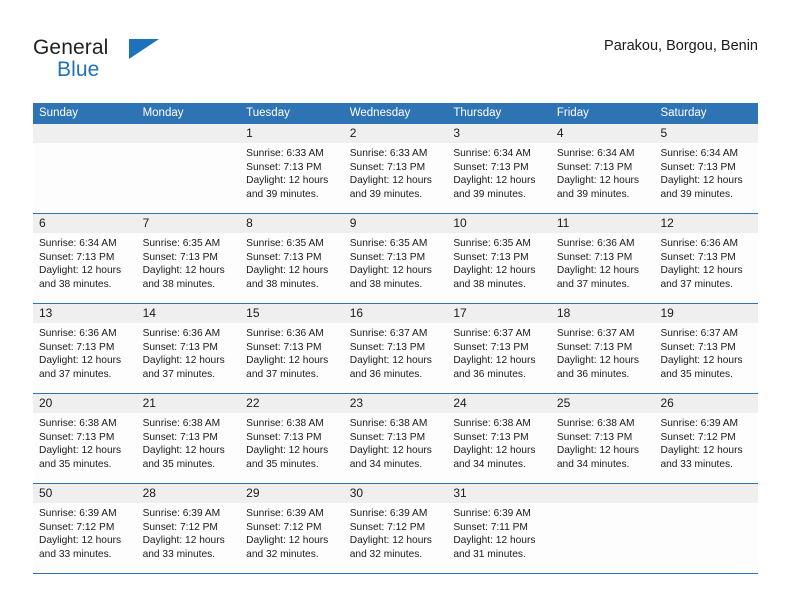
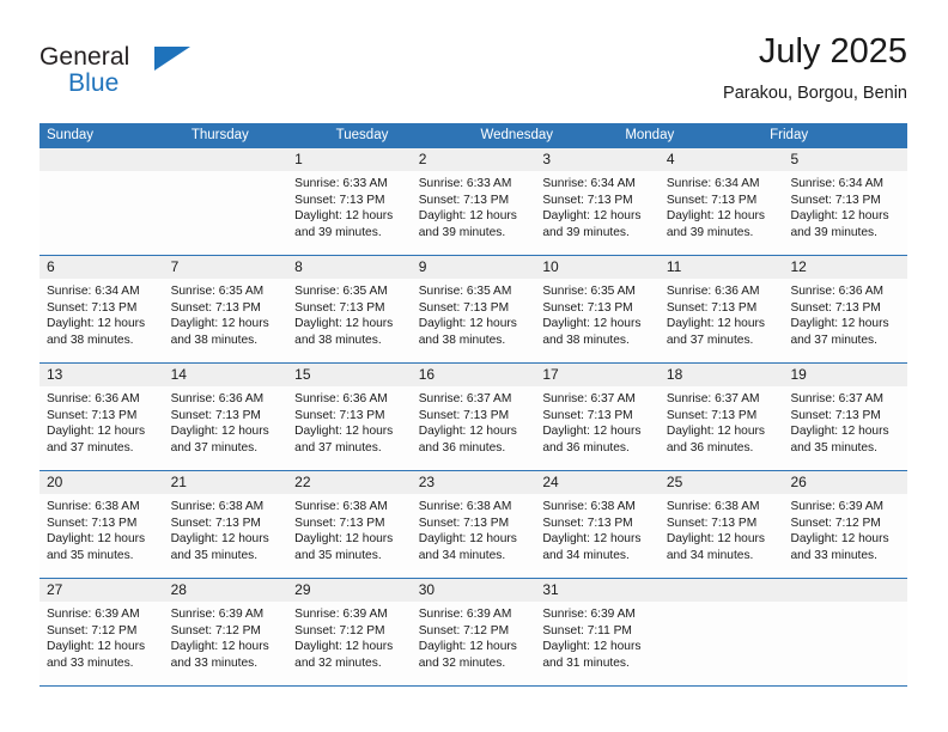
  General
  Blue
+ July 2025
  Parakou, Borgou, Benin
  Sunday
- Monday
+ Thursday
  Tuesday
  Wednesday
- Thursday
+ Monday
  Friday
- Saturday
  1
  Sunrise: 6:33 AM
  Sunset: 7:13 PM
  Daylight: 12 hours and 39 minutes.
  2
  Sunrise: 6:33 AM
  Sunset: 7:13 PM
  Daylight: 12 hours and 39 minutes.
  3
  Sunrise: 6:34 AM
  Sunset: 7:13 PM
  Daylight: 12 hours and 39 minutes.
  4
  Sunrise: 6:34 AM
  Sunset: 7:13 PM
  Daylight: 12 hours and 39 minutes.
  5
  Sunrise: 6:34 AM
  Sunset: 7:13 PM
  Daylight: 12 hours and 39 minutes.
  6
  Sunrise: 6:34 AM
  Sunset: 7:13 PM
  Daylight: 12 hours and 38 minutes.
  7
  Sunrise: 6:35 AM
  Sunset: 7:13 PM
  Daylight: 12 hours and 38 minutes.
  8
  Sunrise: 6:35 AM
  Sunset: 7:13 PM
  Daylight: 12 hours and 38 minutes.
  9
  Sunrise: 6:35 AM
  Sunset: 7:13 PM
  Daylight: 12 hours and 38 minutes.
  10
  Sunrise: 6:35 AM
  Sunset: 7:13 PM
  Daylight: 12 hours and 38 minutes.
  11
  Sunrise: 6:36 AM
  Sunset: 7:13 PM
  Daylight: 12 hours and 37 minutes.
  12
  Sunrise: 6:36 AM
  Sunset: 7:13 PM
  Daylight: 12 hours and 37 minutes.
  13
  Sunrise: 6:36 AM
  Sunset: 7:13 PM
  Daylight: 12 hours and 37 minutes.
  14
  Sunrise: 6:36 AM
  Sunset: 7:13 PM
  Daylight: 12 hours and 37 minutes.
  15
  Sunrise: 6:36 AM
  Sunset: 7:13 PM
  Daylight: 12 hours and 37 minutes.
  16
  Sunrise: 6:37 AM
  Sunset: 7:13 PM
  Daylight: 12 hours and 36 minutes.
  17
  Sunrise: 6:37 AM
  Sunset: 7:13 PM
  Daylight: 12 hours and 36 minutes.
  18
  Sunrise: 6:37 AM
  Sunset: 7:13 PM
  Daylight: 12 hours and 36 minutes.
  19
  Sunrise: 6:37 AM
  Sunset: 7:13 PM
  Daylight: 12 hours and 35 minutes.
  20
  Sunrise: 6:38 AM
  Sunset: 7:13 PM
  Daylight: 12 hours and 35 minutes.
  21
  Sunrise: 6:38 AM
  Sunset: 7:13 PM
  Daylight: 12 hours and 35 minutes.
  22
  Sunrise: 6:38 AM
  Sunset: 7:13 PM
  Daylight: 12 hours and 35 minutes.
  23
  Sunrise: 6:38 AM
  Sunset: 7:13 PM
  Daylight: 12 hours and 34 minutes.
  24
  Sunrise: 6:38 AM
  Sunset: 7:13 PM
  Daylight: 12 hours and 34 minutes.
  25
  Sunrise: 6:38 AM
  Sunset: 7:13 PM
  Daylight: 12 hours and 34 minutes.
  26
  Sunrise: 6:39 AM
  Sunset: 7:12 PM
  Daylight: 12 hours and 33 minutes.
- 50
+ 27
  Sunrise: 6:39 AM
  Sunset: 7:12 PM
  Daylight: 12 hours and 33 minutes.
  28
  Sunrise: 6:39 AM
  Sunset: 7:12 PM
  Daylight: 12 hours and 33 minutes.
  29
  Sunrise: 6:39 AM
  Sunset: 7:12 PM
  Daylight: 12 hours and 32 minutes.
  30
  Sunrise: 6:39 AM
  Sunset: 7:12 PM
  Daylight: 12 hours and 32 minutes.
  31
  Sunrise: 6:39 AM
  Sunset: 7:11 PM
  Daylight: 12 hours and 31 minutes.
